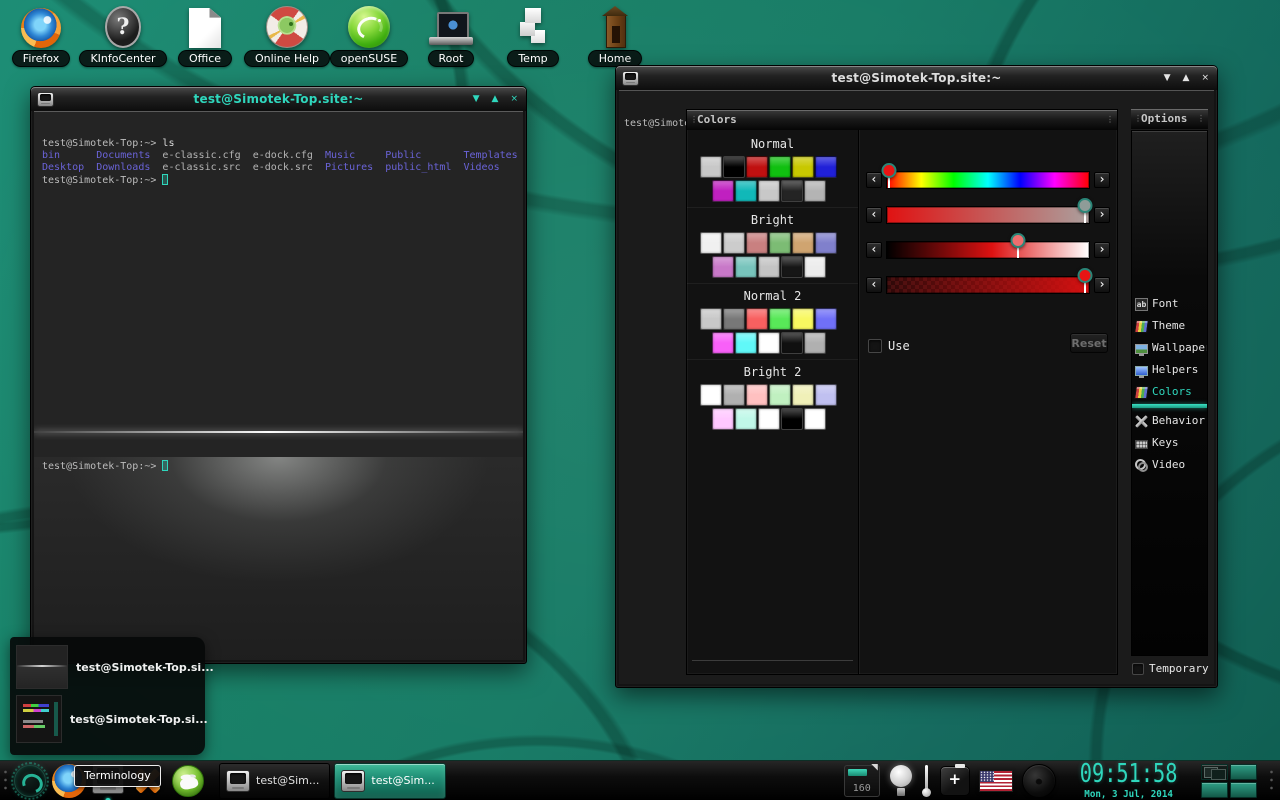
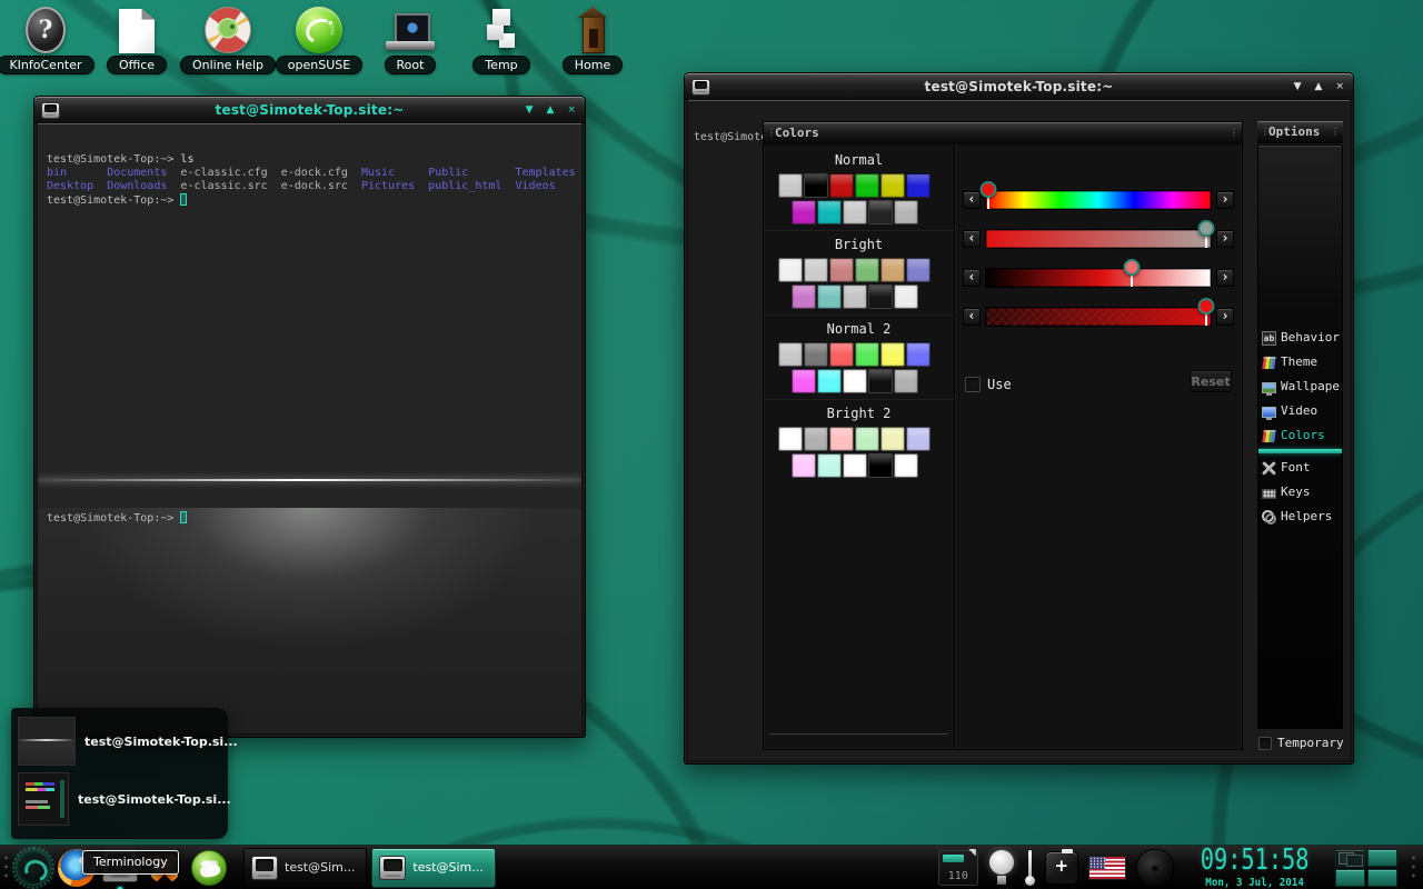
- Firefox
  KInfoCenter
  Office
  Online Help
  openSUSE
  Root
  Temp
  Home
  test@Simotek-Top.site:~
  ▼
  ▲
  ×
  test@Simotek-Top:~> ls
  bin Documents e-classic.cfg e-dock.cfg Music Public Templates
  Desktop Downloads e-classic.src e-dock.src Pictures public_html Videos
  test@Simotek-Top:~>
  test@Simotek-Top:~>
  test@Simotek-Top.site:~
  ▼
  ▲
  ×
  Colors
  Normal
  Bright
  Normal 2
  Bright 2
  ‹
  ›
  ‹
  ›
  ‹
  ›
  ‹
  ›
  Use
  Reset
  Options
- Font
+ Behavior
  Theme
  Wallpape
- Helpers
+ Video
  Colors
- Behavior
+ Font
  Keys
- Video
+ Helpers
  Temporary
  test@Simotek-Top.si...
  test@Simotek-Top.si...
  Terminology
  test@Sim...
  test@Sim...
- 160
+ 110
  09:51:58
  Mon, 3 Jul, 2014
